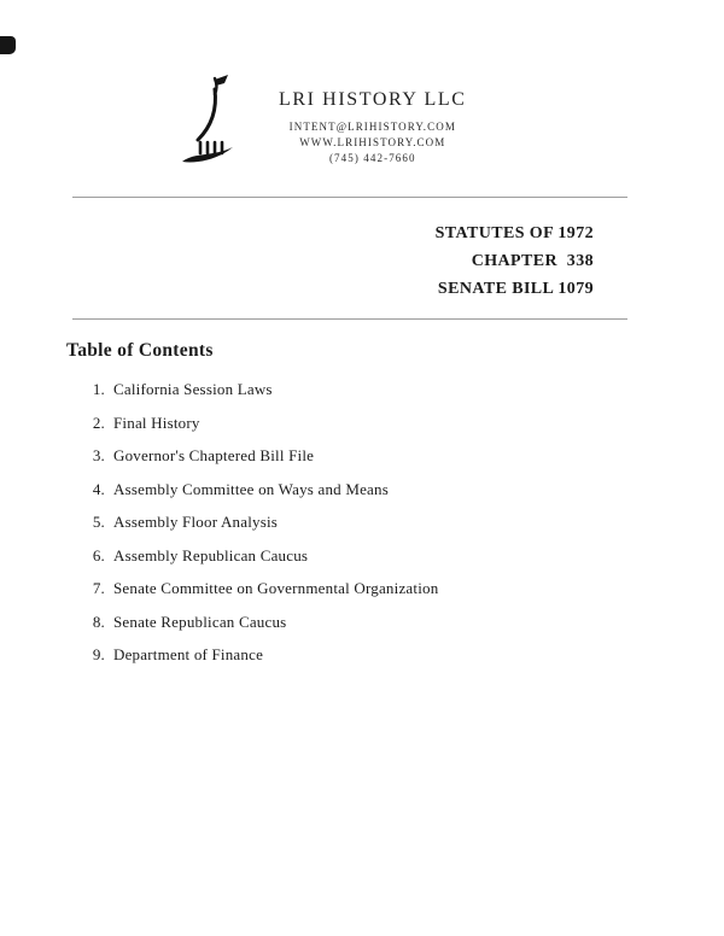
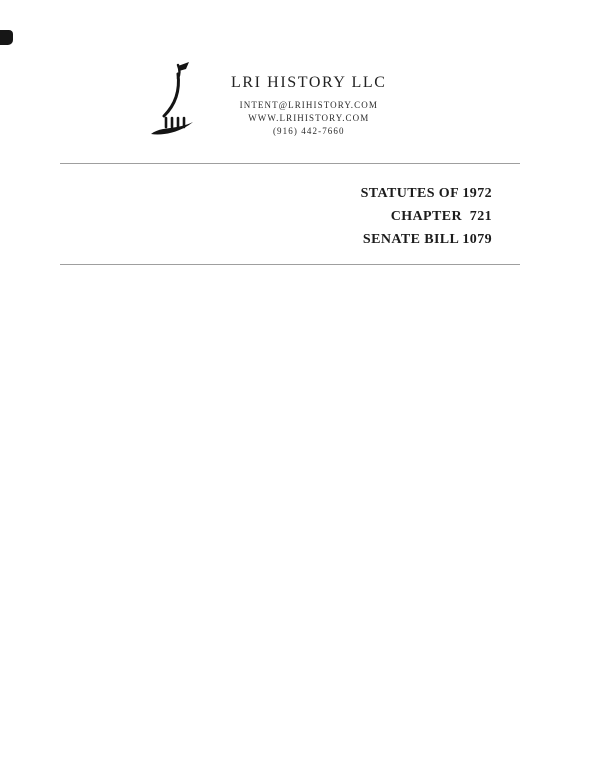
  LRI HISTORY LLC
  INTENT@LRIHISTORY.COM
  WWW.LRIHISTORY.COM
- (745) 442-7660
+ (916) 442-7660
  STATUTES OF 1972
- CHAPTER 338
+ CHAPTER 721
  SENATE BILL 1079
- Table of Contents
- 1.
- California Session Laws
- 2.
- Final History
- 3.
- Governor's Chaptered Bill File
- 4.
- Assembly Committee on Ways and Means
- 5.
- Assembly Floor Analysis
- 6.
- Assembly Republican Caucus
- 7.
- Senate Committee on Governmental Organization
- 8.
- Senate Republican Caucus
- 9.
- Department of Finance
